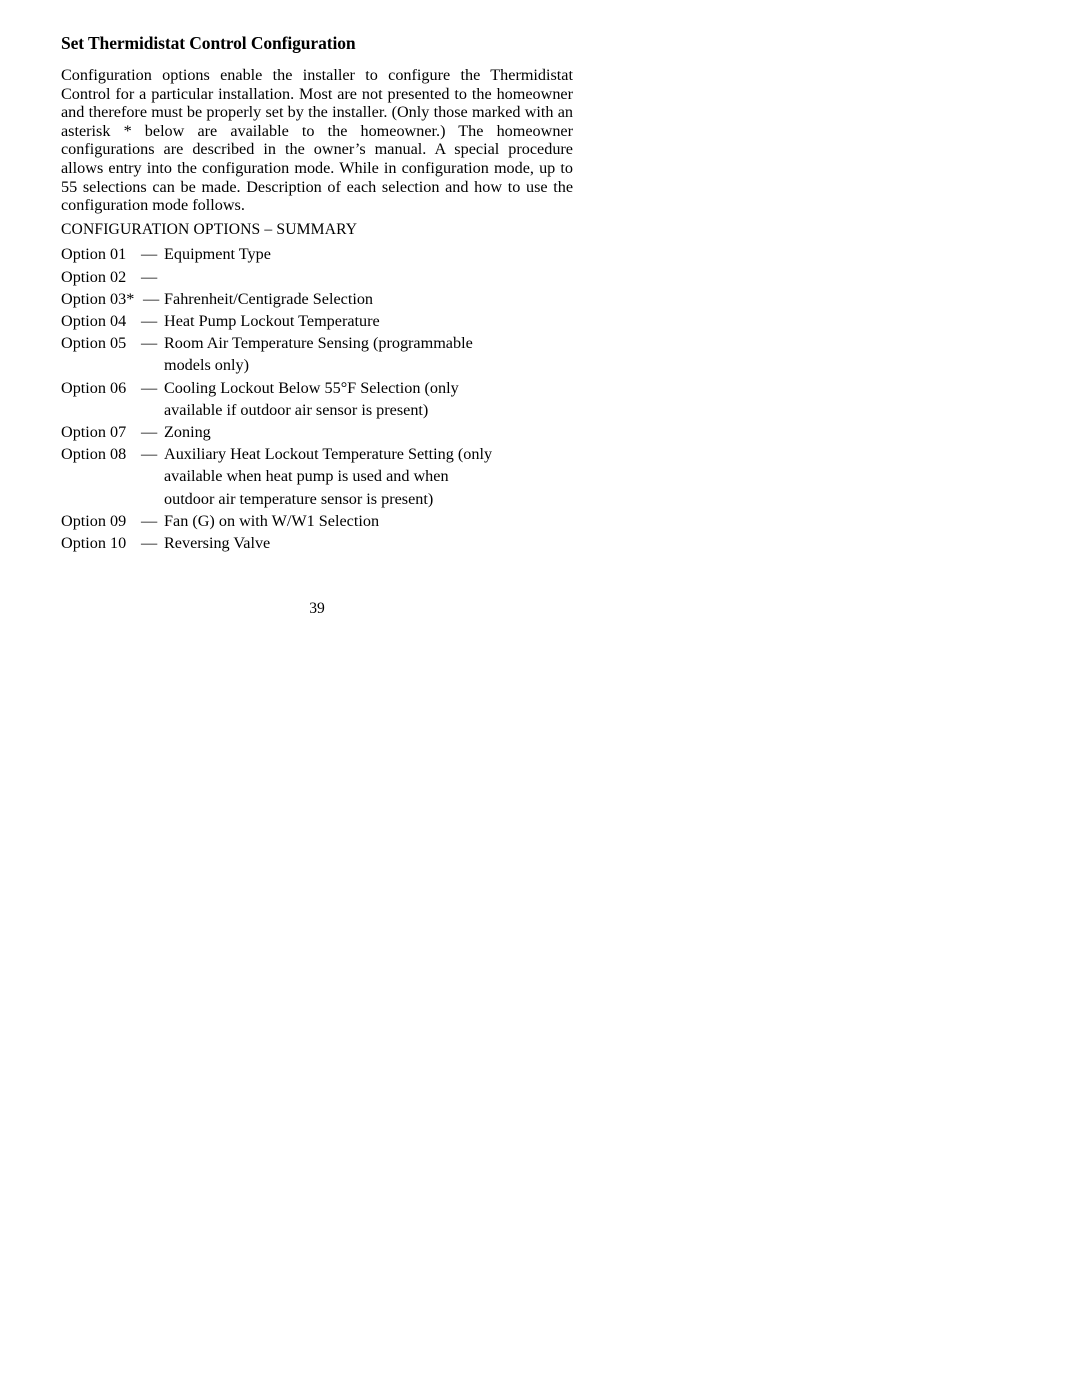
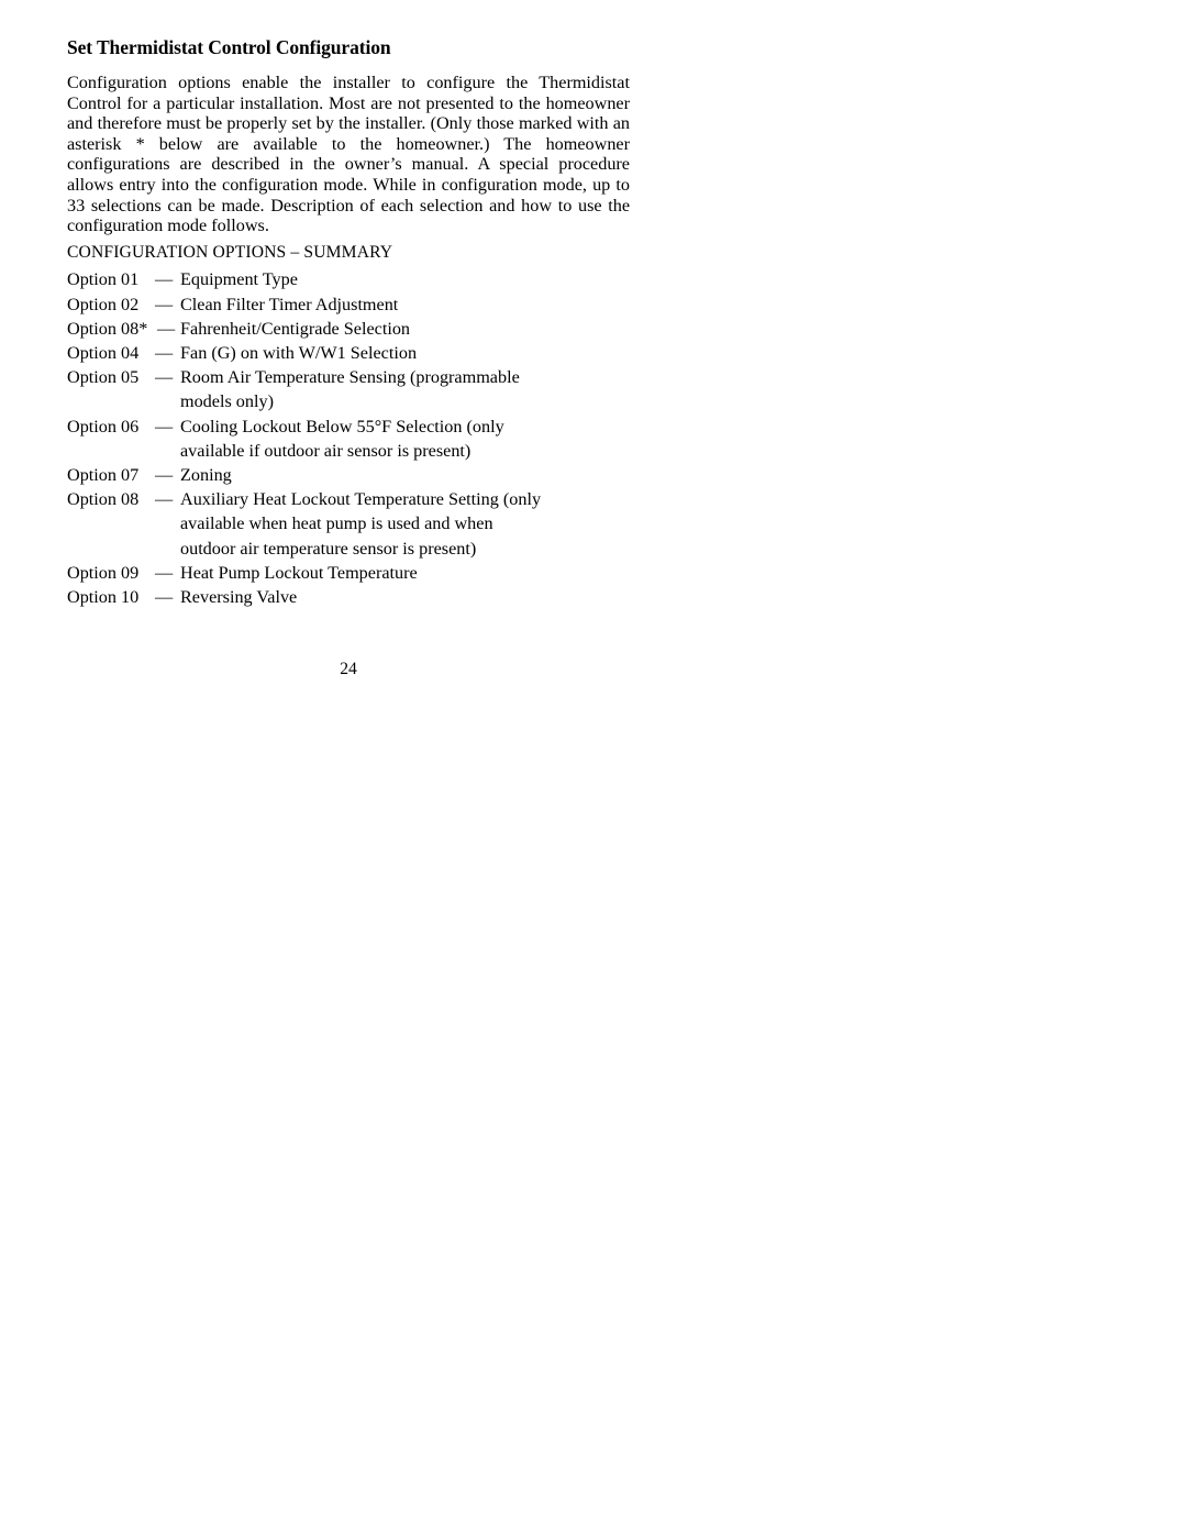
  Set Thermidistat Control Configuration
- Configuration options enable the installer to configure the Thermidistat Control for a particular installation. Most are not presented to the homeowner and therefore must be properly set by the installer. (Only those marked with an asterisk * below are available to the homeowner.) The homeowner configurations are described in the owner’s manual. A special procedure allows entry into the configuration mode. While in configuration mode, up to 55 selections can be made. Description of each selection and how to use the configuration mode follows.
+ Configuration options enable the installer to configure the Thermidistat Control for a particular installation. Most are not presented to the homeowner and therefore must be properly set by the installer. (Only those marked with an asterisk * below are available to the homeowner.) The homeowner configurations are described in the owner’s manual. A special procedure allows entry into the configuration mode. While in configuration mode, up to 33 selections can be made. Description of each selection and how to use the configuration mode follows.
  CONFIGURATION OPTIONS – SUMMARY
  Option 01
  —
  Equipment Type
  Option 02
  —
+ Clean Filter Timer Adjustment
- Option 03*
+ Option 08*
  —
  Fahrenheit/Centigrade Selection
  Option 04
  —
- Heat Pump Lockout Temperature
+ Fan (G) on with W/W1 Selection
  Option 05
  —
  Room Air Temperature Sensing (programmable
  models only)
  Option 06
  —
  Cooling Lockout Below 55°F Selection (only
  available if outdoor air sensor is present)
  Option 07
  —
  Zoning
  Option 08
  —
  Auxiliary Heat Lockout Temperature Setting (only
  available when heat pump is used and when
  outdoor air temperature sensor is present)
  Option 09
  —
- Fan (G) on with W/W1 Selection
+ Heat Pump Lockout Temperature
  Option 10
  —
  Reversing Valve
- 39
+ 24
